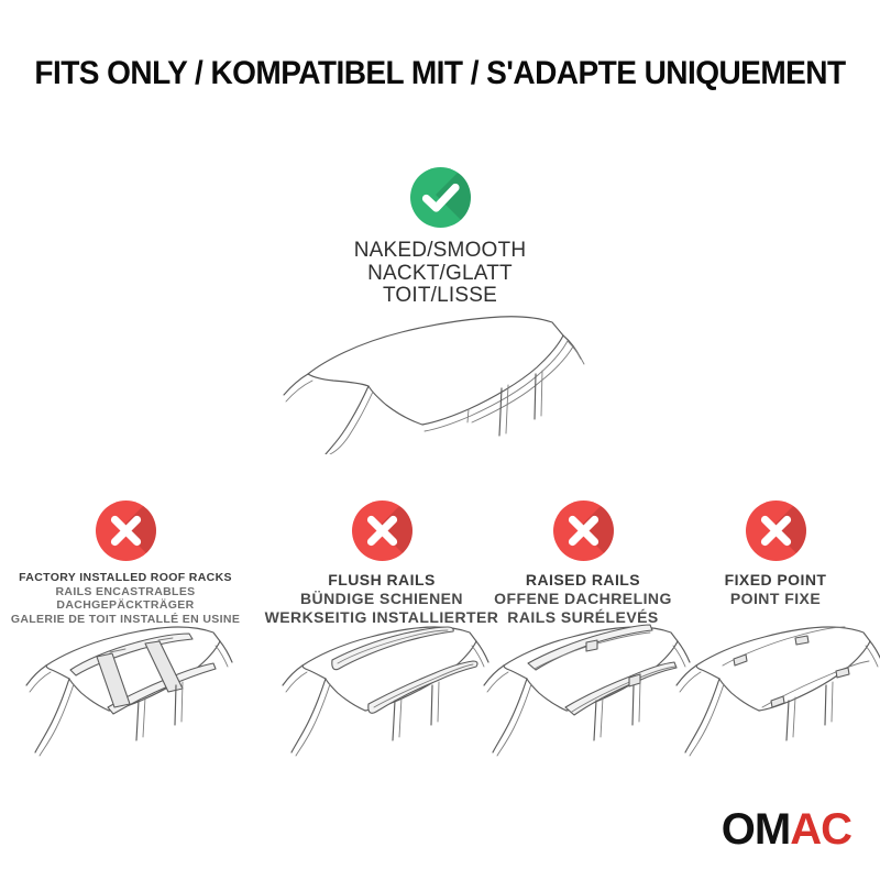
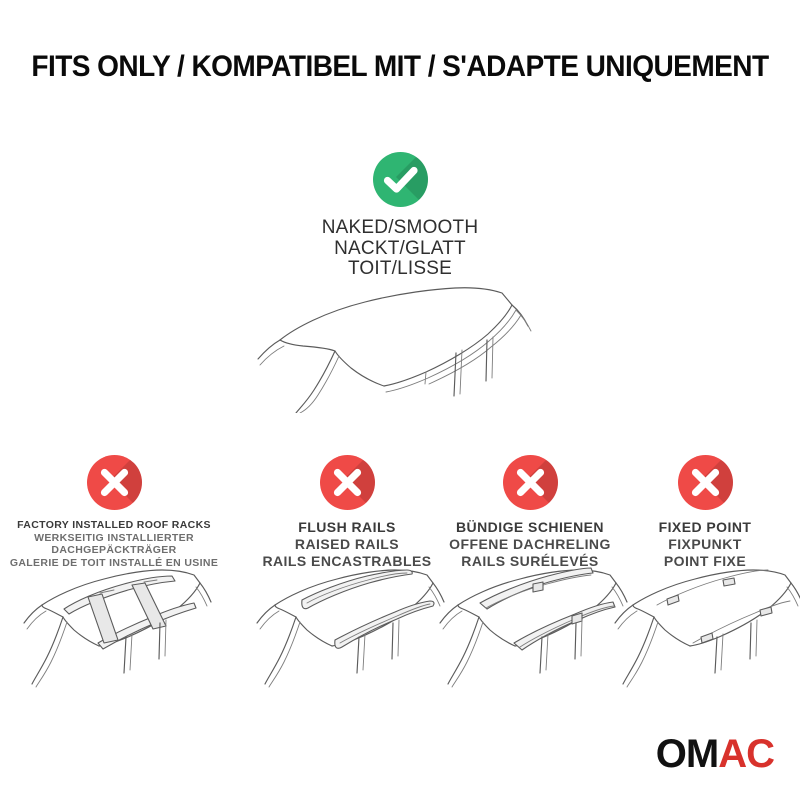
  FITS ONLY / KOMPATIBEL MIT / S'ADAPTE UNIQUEMENT
  NAKED/SMOOTH
  NACKT/GLATT
  TOIT/LISSE
  FACTORY INSTALLED ROOF RACKS
- RAILS ENCASTRABLES
+ WERKSEITIG INSTALLIERTER
  DACHGEPÄCKTRÄGER
  GALERIE DE TOIT INSTALLÉ EN USINE
  FLUSH RAILS
- BÜNDIGE SCHIENEN
+ RAISED RAILS
- WERKSEITIG INSTALLIERTER
+ RAILS ENCASTRABLES
- RAISED RAILS
+ BÜNDIGE SCHIENEN
  OFFENE DACHRELING
  RAILS SURÉLEVÉS
  FIXED POINT
+ FIXPUNKT
  POINT FIXE
  OMAC
